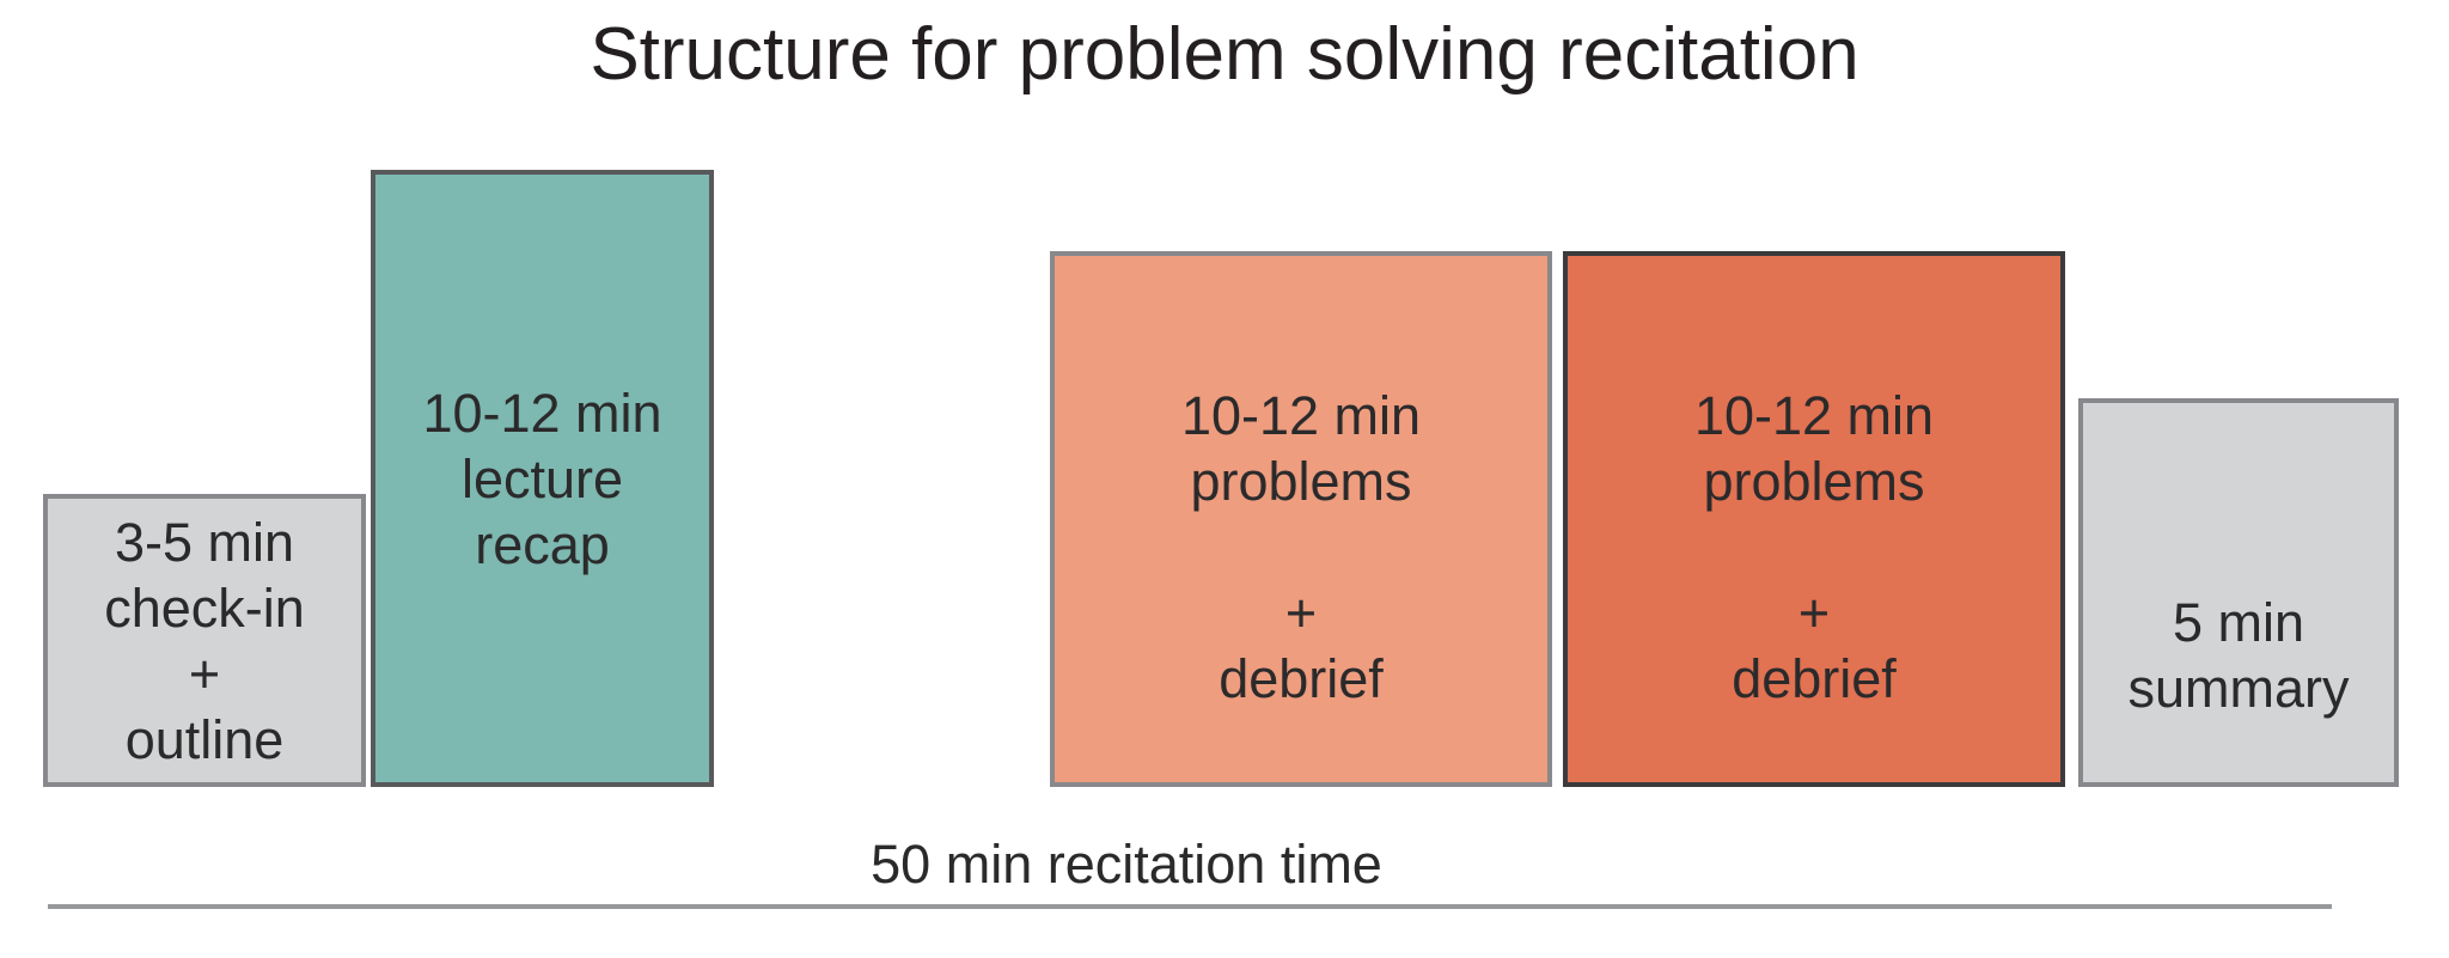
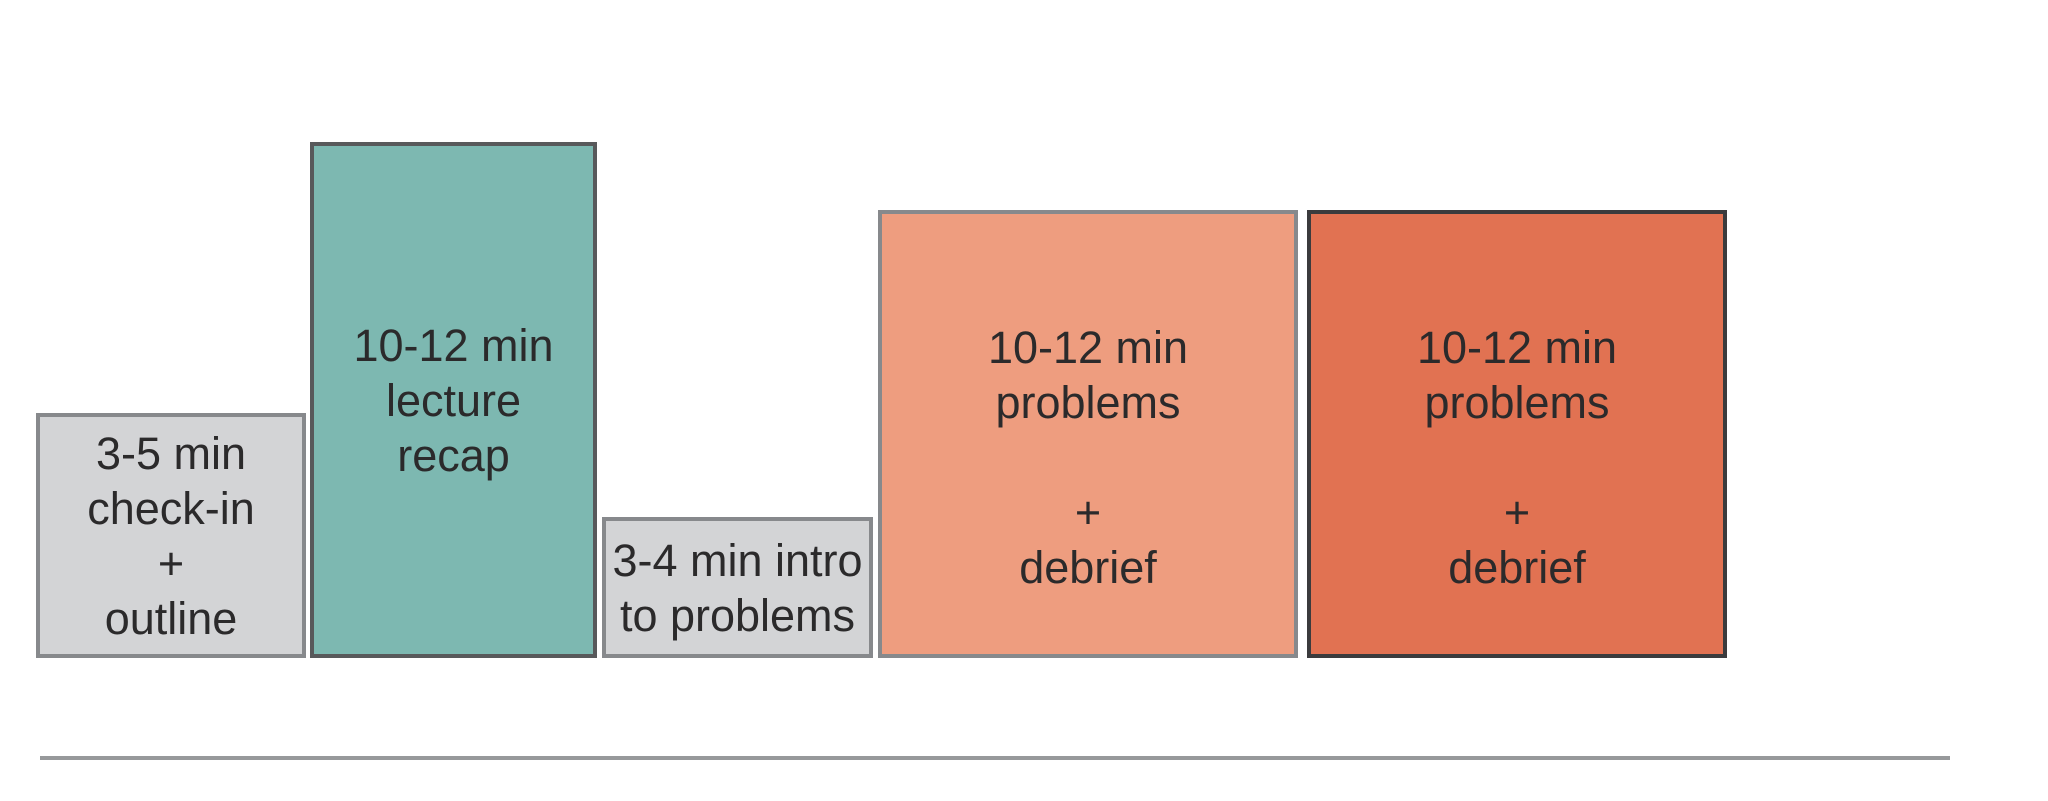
- Structure for problem solving recitation
  3-5 min
  check-in
  +
  outline
  10-12 min
  lecture
  recap
+ 3-4 min intro
+ to problems
  10-12 min
  problems
  +
  debrief
  10-12 min
  problems
  +
  debrief
- 5 min
- summary
- 50 min recitation time
